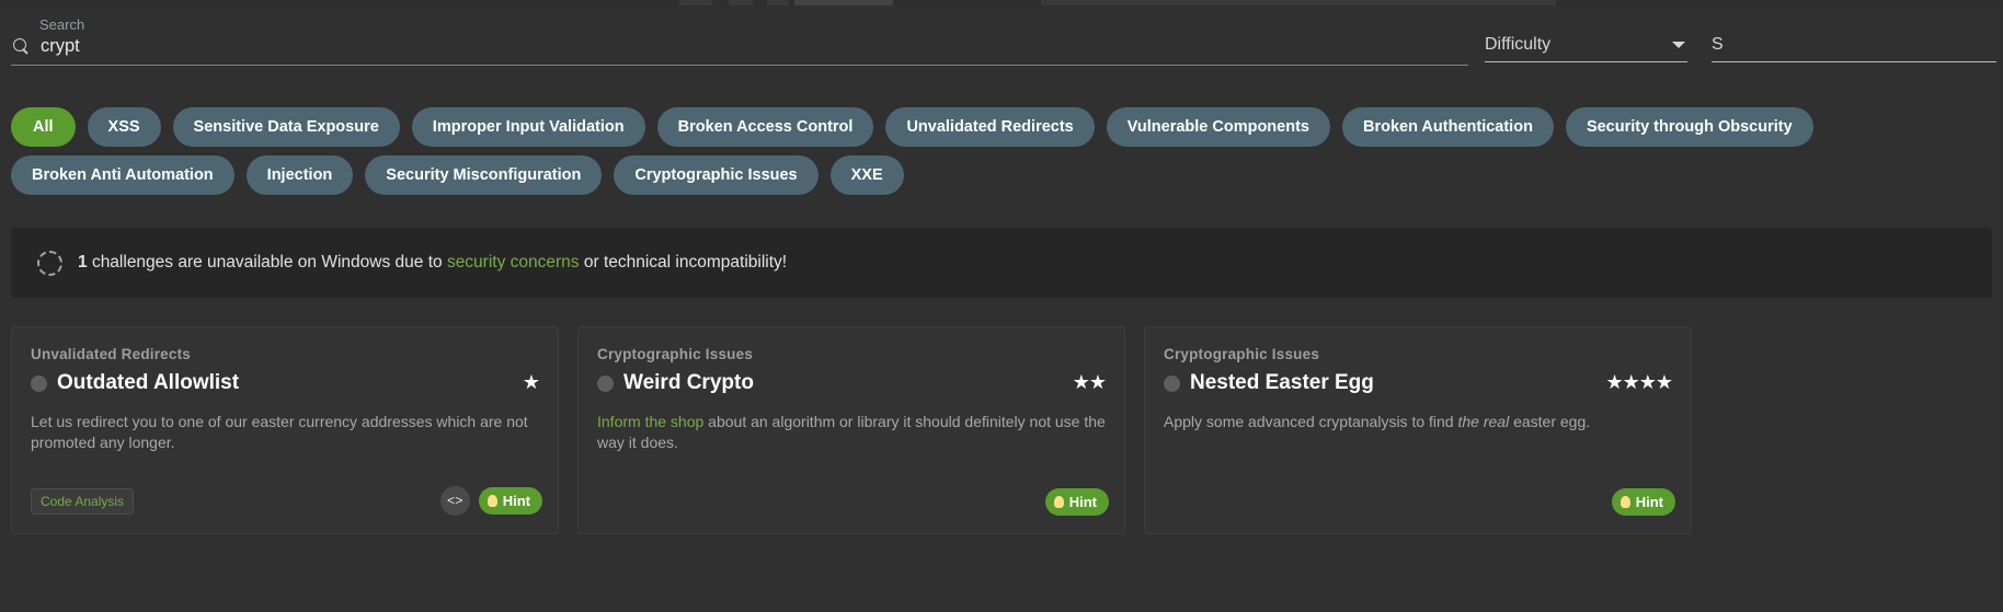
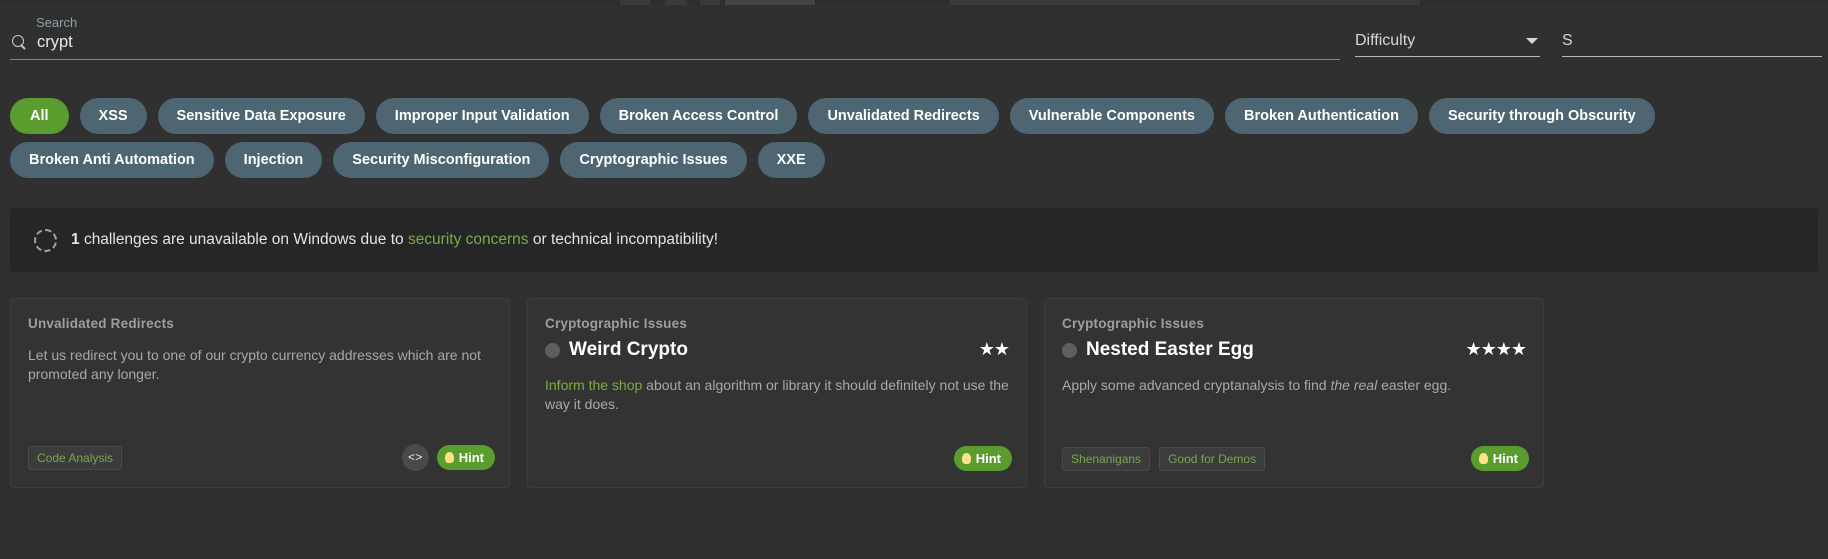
  Search
  crypt
  Difficulty
  S
  All
  XSS
  Sensitive Data Exposure
  Improper Input Validation
  Broken Access Control
  Unvalidated Redirects
  Vulnerable Components
  Broken Authentication
  Security through Obscurity
  Broken Anti Automation
  Injection
  Security Misconfiguration
  Cryptographic Issues
  XXE
  1 challenges are unavailable on Windows due to security concerns or technical incompatibility!
  Unvalidated Redirects
- Outdated Allowlist
- ★
- Let us redirect you to one of our easter currency addresses which are not promoted any longer.
+ Let us redirect you to one of our crypto currency addresses which are not promoted any longer.
  Code Analysis
  <>
  Hint
  Cryptographic Issues
  Weird Crypto
  ★★
  Inform the shop about an algorithm or library it should definitely not use the way it does.
  Hint
  Cryptographic Issues
  Nested Easter Egg
  ★★★★
  Apply some advanced cryptanalysis to find the real easter egg.
+ Shenanigans
+ Good for Demos
  Hint
